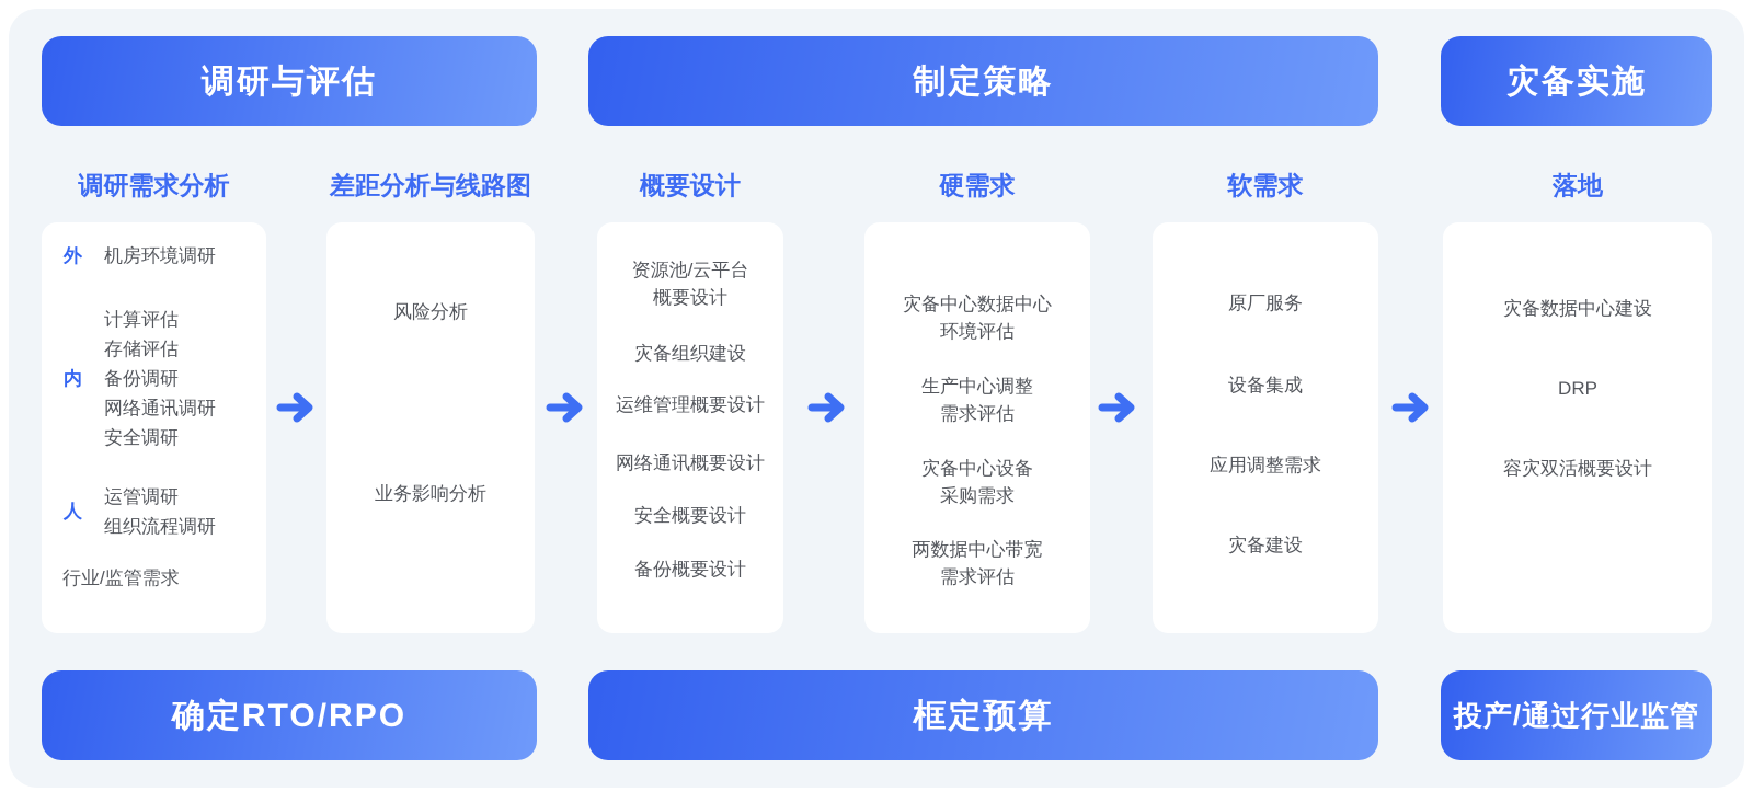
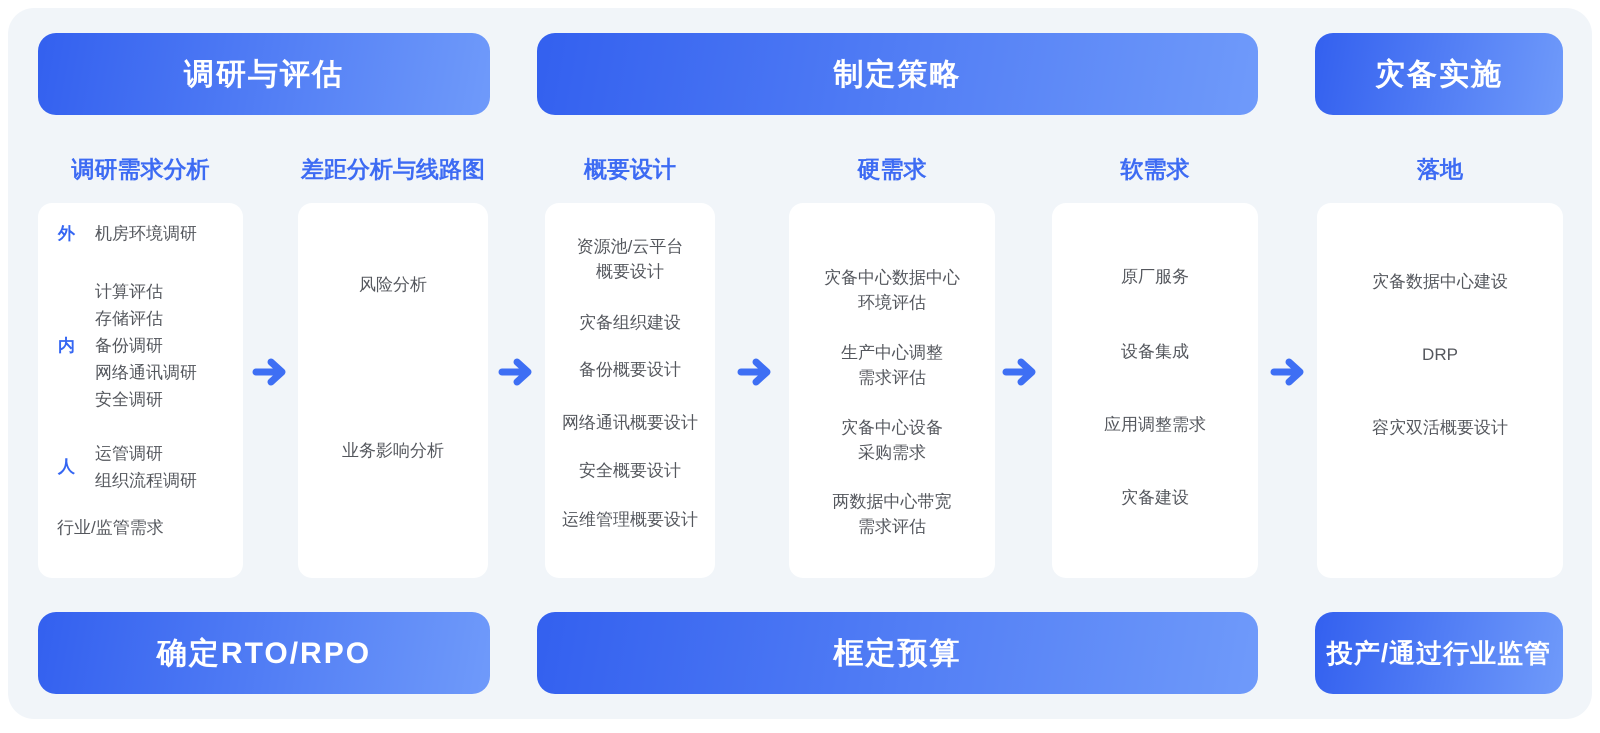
  调研与评估
  制定策略
  灾备实施
  调研需求分析
  差距分析与线路图
  概要设计
  硬需求
  软需求
  落地
  外
  机房环境调研
  计算评估
  存储评估
  内
  备份调研
  网络通讯调研
  安全调研
  人
  运管调研
  组织流程调研
  行业/监管需求
  风险分析
  业务影响分析
  资源池/云平台
  概要设计
  灾备组织建设
- 运维管理概要设计
+ 备份概要设计
  网络通讯概要设计
  安全概要设计
- 备份概要设计
+ 运维管理概要设计
  灾备中心数据中心
  环境评估
  生产中心调整
  需求评估
  灾备中心设备
  采购需求
  两数据中心带宽
  需求评估
  原厂服务
  设备集成
  应用调整需求
  灾备建设
  灾备数据中心建设
  DRP
  容灾双活概要设计
  确定RTO/RPO
  框定预算
  投产/通过行业监管
